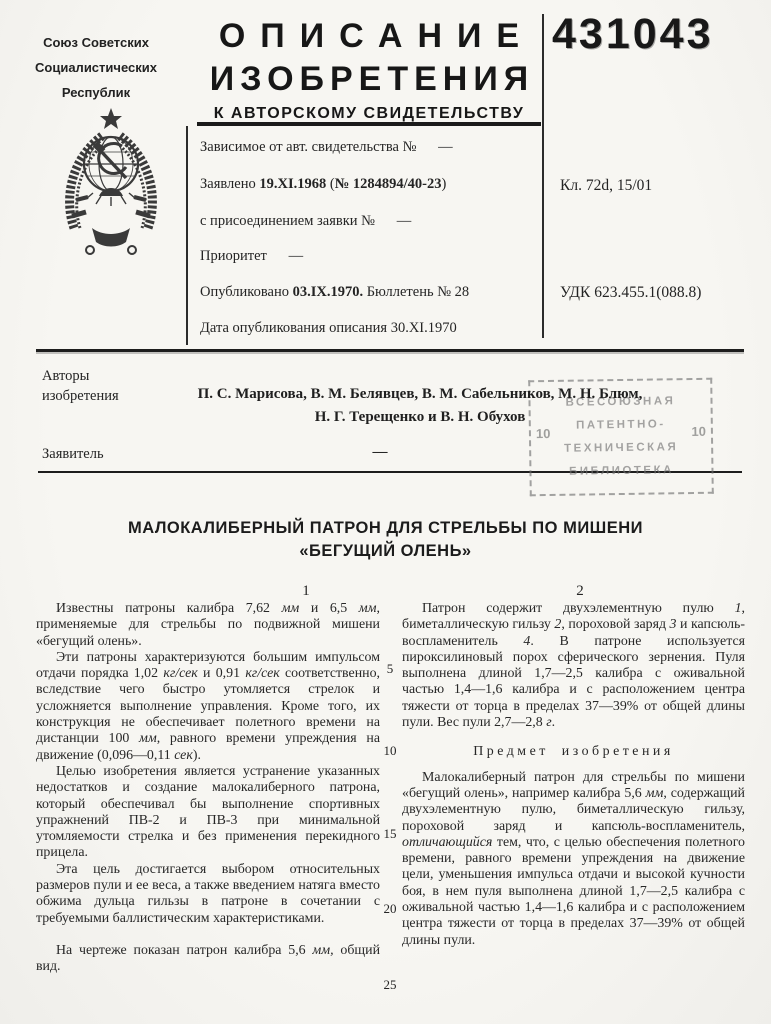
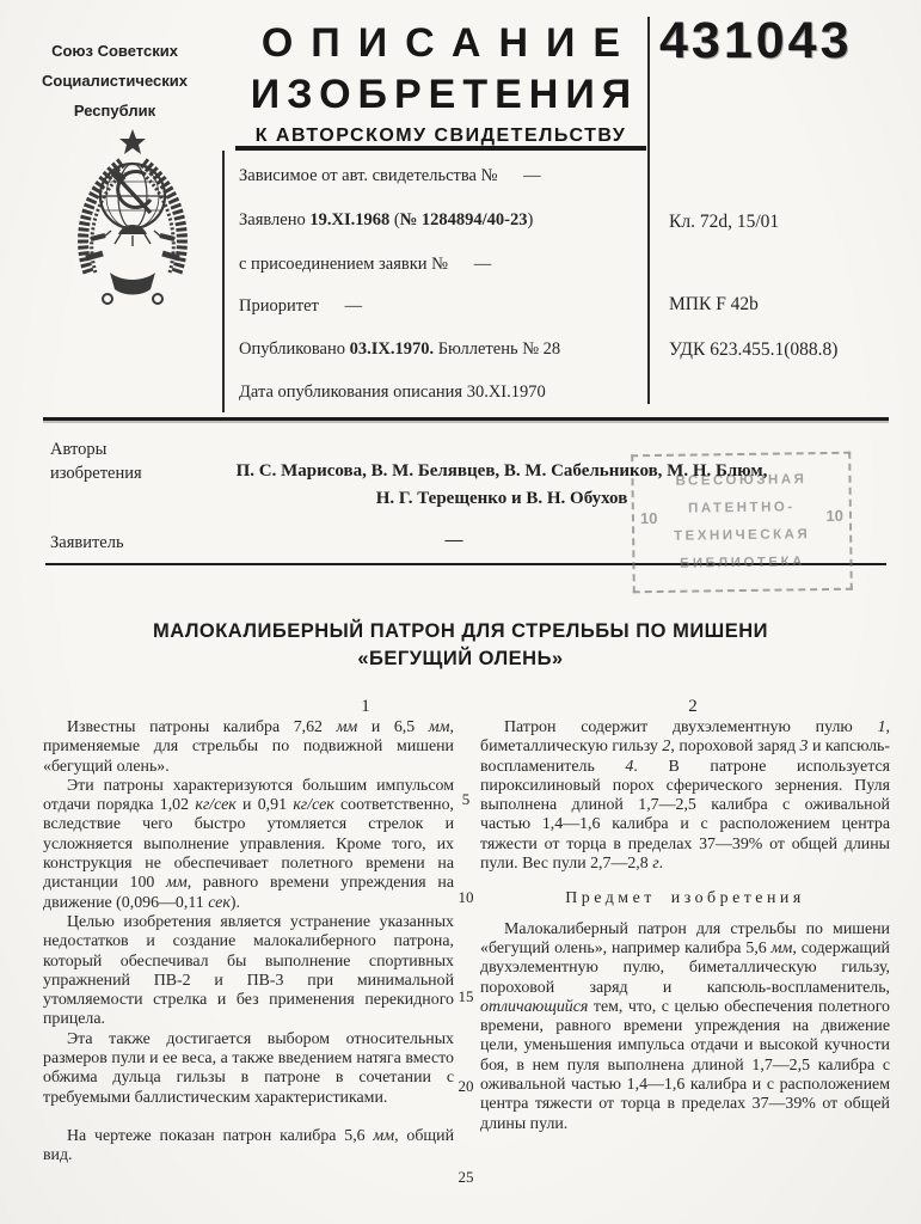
  Союз Советских
  Социалистических
  Республик
  ОПИСАНИЕ
  ИЗОБРЕТЕНИЯ
  К АВТОРСКОМУ СВИДЕТЕЛЬСТВУ
  Зависимое от авт. свидетельства № —
  Заявлено 19.XI.1968 (№ 1284894/40-23)
  с присоединением заявки № —
  Приоритет —
  Опубликовано 03.IX.1970. Бюллетень № 28
  Дата опубликования описания 30.XI.1970
  431043
  Кл. 72d, 15/01
+ МПК F 42b
  УДК 623.455.1(088.8)
  Авторы
  изобретения
  П. С. Марисова, В. М. Белявцев, В. М. Сабельников, М. Н. Блюм,
  Н. Г. Терещенко и В. Н. Обухов
  Заявитель
  —
  ВСЕСОЮЗНАЯ
  ПАТЕНТНО-
  ТЕХНИЧЕСКАЯ
  БИБЛИОТЕКА
  10
  10
  МАЛОКАЛИБЕРНЫЙ ПАТРОН ДЛЯ СТРЕЛЬБЫ ПО МИШЕНИ
  «БЕГУЩИЙ ОЛЕНЬ»
  1
  2
  Известны патроны калибра 7,62 мм и 6,5 мм, применяемые для стрельбы по подвижной мишени «бегущий олень».
  Эти патроны характеризуются большим импульсом отдачи порядка 1,02 кг/сек и 0,91 кг/сек соответственно, вследствие чего быстро утомляется стрелок и усложняется выполнение управления. Кроме того, их конструкция не обеспечивает полетного времени на дистанции 100 мм, равного времени упреждения на движение (0,096—0,11 сек).
  Целью изобретения является устранение указанных недостатков и создание малокалиберного патрона, который обеспечивал бы выполнение спортивных упражнений ПВ-2 и ПВ-3 при минимальной утомляемости стрелка и без применения перекидного прицела.
- Эта цель достигается выбором относительных размеров пули и ее веса, а также введением натяга вместо обжима дульца гильзы в патроне в сочетании с требуемыми баллистическим характеристиками.
+ Эта также достигается выбором относительных размеров пули и ее веса, а также введением натяга вместо обжима дульца гильзы в патроне в сочетании с требуемыми баллистическим характеристиками.
  На чертеже показан патрон калибра 5,6 мм, общий вид.
  Патрон содержит двухэлементную пулю 1, биметаллическую гильзу 2, пороховой заряд 3 и капсюль-воспламенитель 4. В патроне используется пироксилиновый порох сферического зернения. Пуля выполнена длиной 1,7—2,5 калибра с оживальной частью 1,4—1,6 калибра и с расположением центра тяжести от торца в пределах 37—39% от общей длины пули. Вес пули 2,7—2,8 г.
  Предмет изобретения
  Малокалиберный патрон для стрельбы по мишени «бегущий олень», например калибра 5,6 мм, содержащий двухэлементную пулю, биметаллическую гильзу, пороховой заряд и капсюль-воспламенитель, отличающийся тем, что, с целью обеспечения полетного времени, равного времени упреждения на движение цели, уменьшения импульса отдачи и высокой кучности боя, в нем пуля выполнена длиной 1,7—2,5 калибра с оживальной частью 1,4—1,6 калибра и с расположением центра тяжести от торца в пределах 37—39% от общей длины пули.
  5
  10
  15
  20
  25
